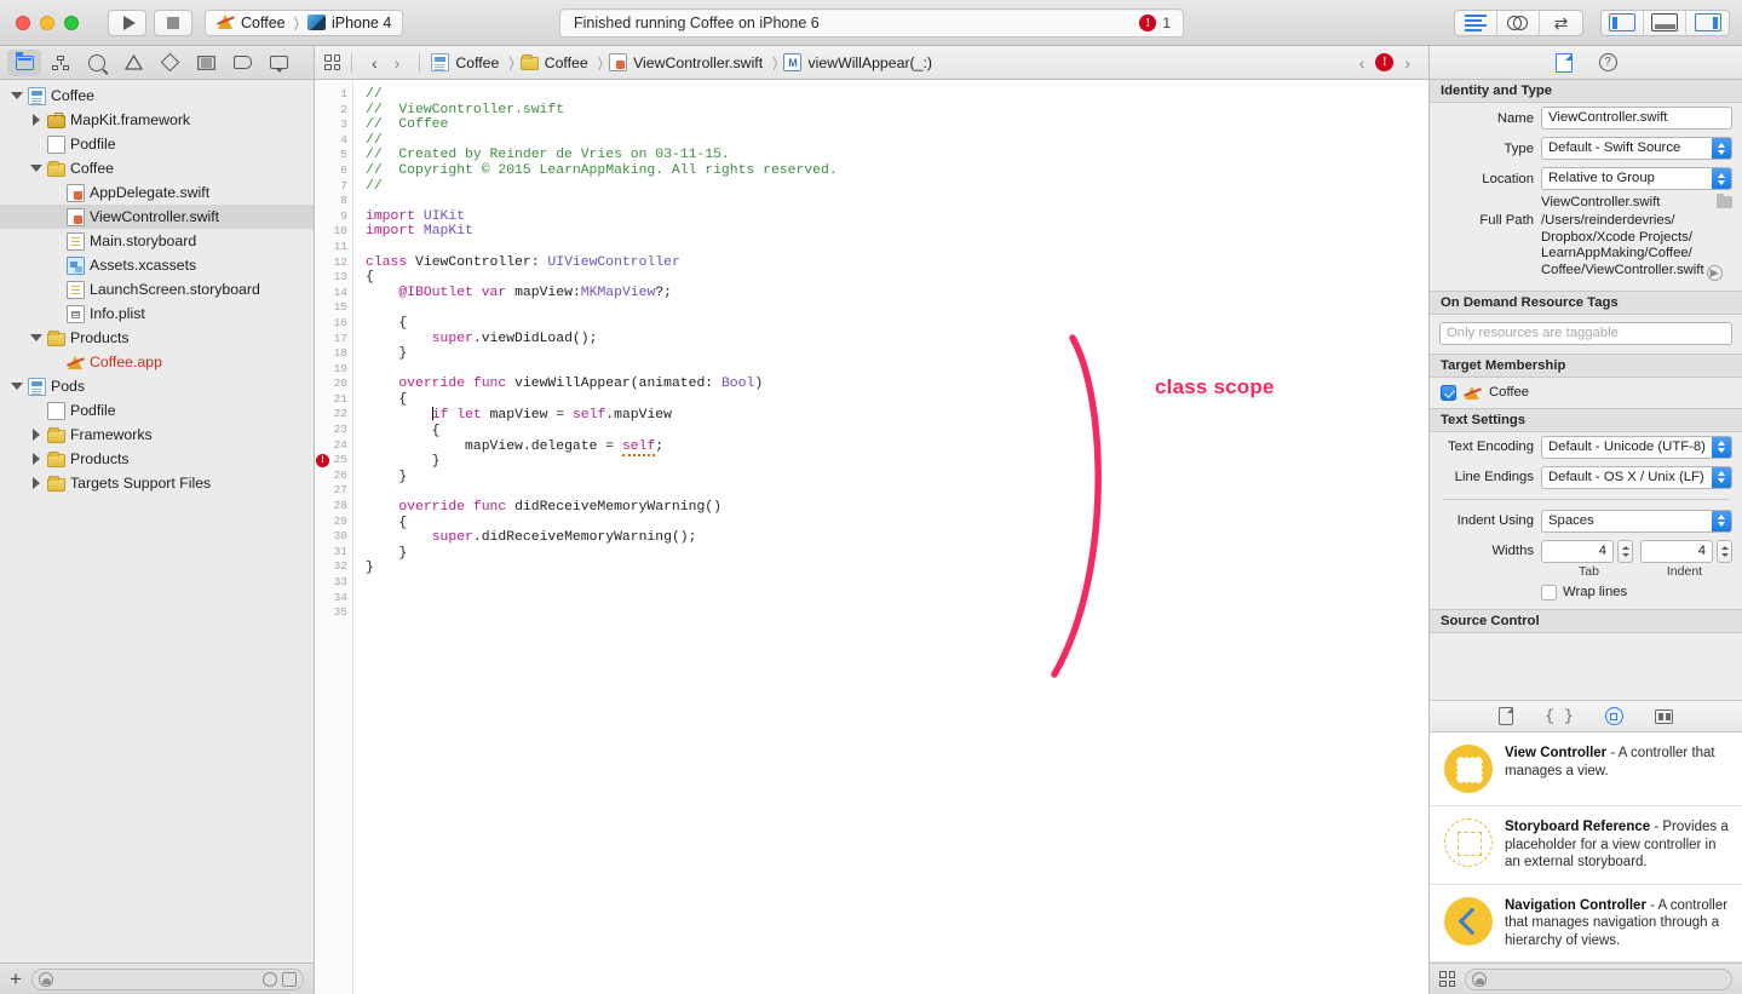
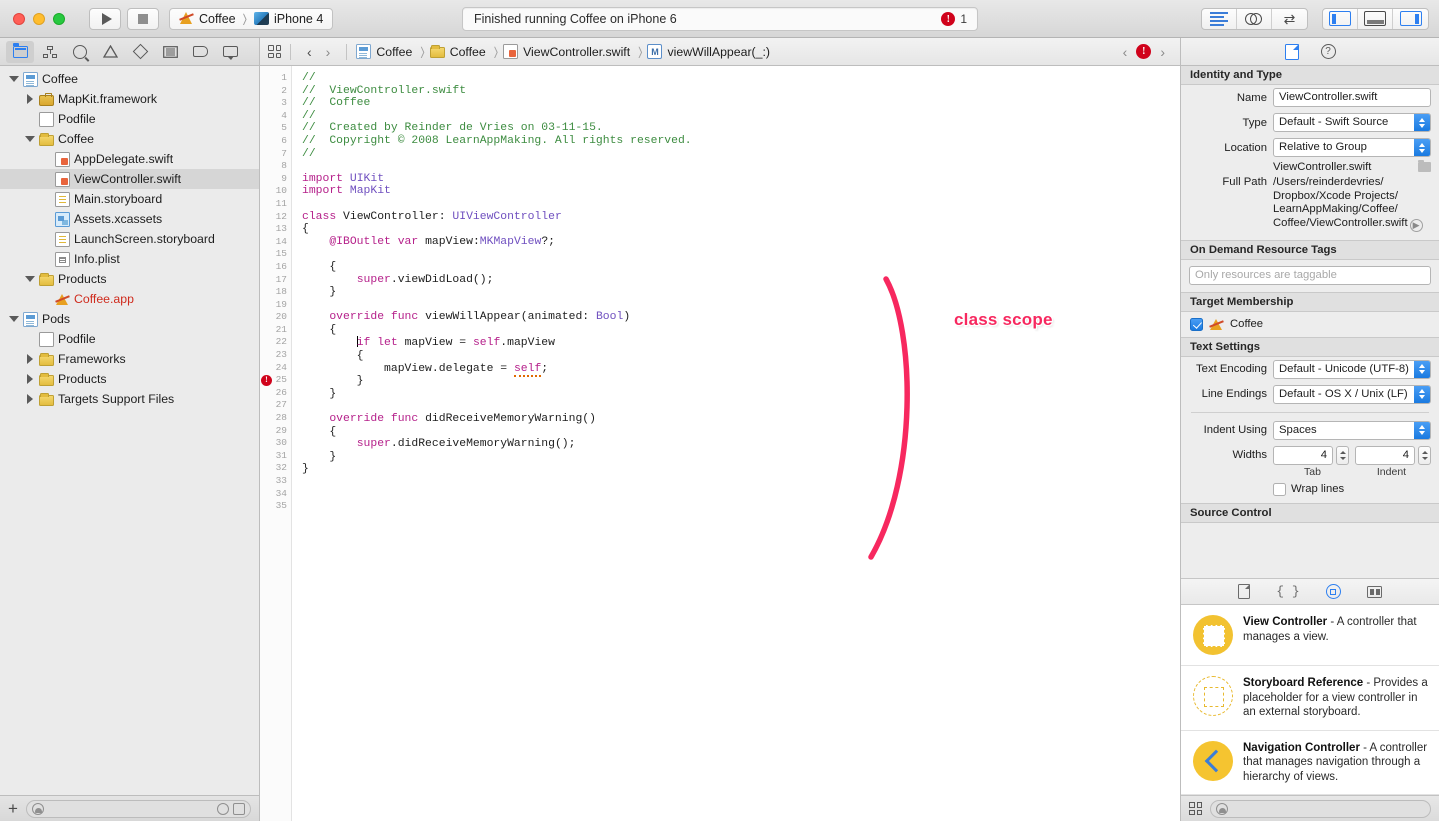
  Coffee
  〉
  iPhone 4
  Finished running Coffee on iPhone 6
  !
  1
  ⇄
  Coffee
  MapKit.framework
  Podfile
  Coffee
  AppDelegate.swift
  ViewController.swift
  Main.storyboard
  Assets.xcassets
  LaunchScreen.storyboard
  Info.plist
  Products
  Coffee.app
  Pods
  Podfile
  Frameworks
  Products
  Targets Support Files
  +
  ‹
  ›
  Coffee
  〉
  Coffee
  〉
  ViewController.swift
  〉
  M
  viewWillAppear(_:)
  ‹
  !
  ›
  1
  2
  3
  4
  5
  6
  7
  8
  9
  10
  11
  12
  13
  14
  15
  16
  17
  18
  19
  20
  21
  22
  23
  24
  25
  !
  26
  27
  28
  29
  30
  31
  32
  33
  34
  35
  //
  // ViewController.swift
  // Coffee
  //
  // Created by Reinder de Vries on 03-11-15.
- // Copyright © 2015 LearnAppMaking. All rights reserved.
+ // Copyright © 2008 LearnAppMaking. All rights reserved.
  //
  import UIKit
  import MapKit
  class ViewController: UIViewController
  {
  @IBOutlet var mapView:MKMapView?;
  {
  super.viewDidLoad();
  }
  override func viewWillAppear(animated: Bool)
  {
  if let mapView = self.mapView
  {
  mapView.delegate = self;
  }
  }
  override func didReceiveMemoryWarning()
  {
  super.didReceiveMemoryWarning();
  }
  }
  class scope
  ?
  Identity and Type
  Name
  ViewController.swift
  Type
  Default - Swift Source
  Location
  Relative to Group
  ViewController.swift
  Full Path
  /Users/reinderdevries/
  Dropbox/Xcode Projects/
  LearnAppMaking/Coffee/
  Coffee/ViewController.swift ▶
  On Demand Resource Tags
  Only resources are taggable
  Target Membership
  Coffee
  Text Settings
  Text Encoding
  Default - Unicode (UTF-8)
  Line Endings
  Default - OS X / Unix (LF)
  Indent Using
  Spaces
  Widths
  4
  4
  Tab
  Indent
  Wrap lines
  Source Control
  { }
  View Controller - A controller that manages a view.
  Storyboard Reference - Provides a placeholder for a view controller in an external storyboard.
  Navigation Controller - A controller that manages navigation through a hierarchy of views.
